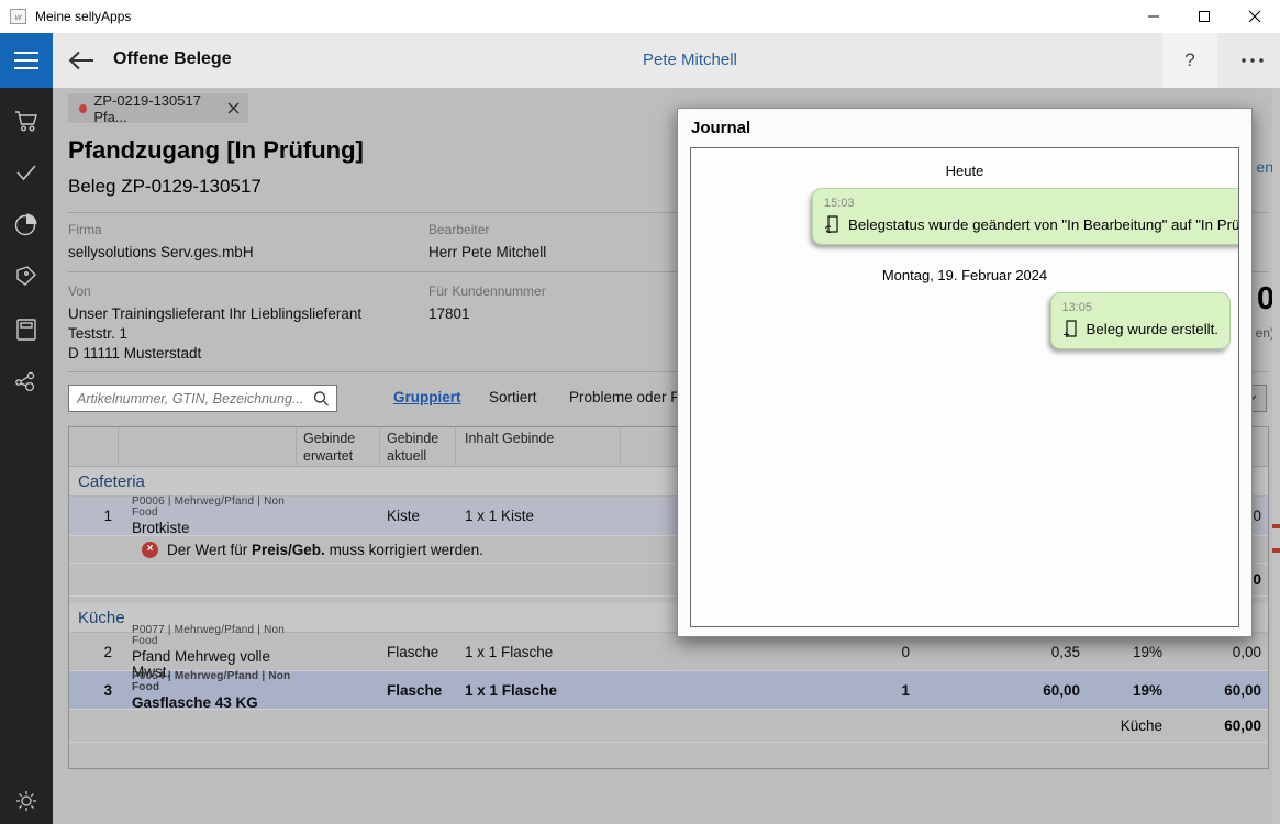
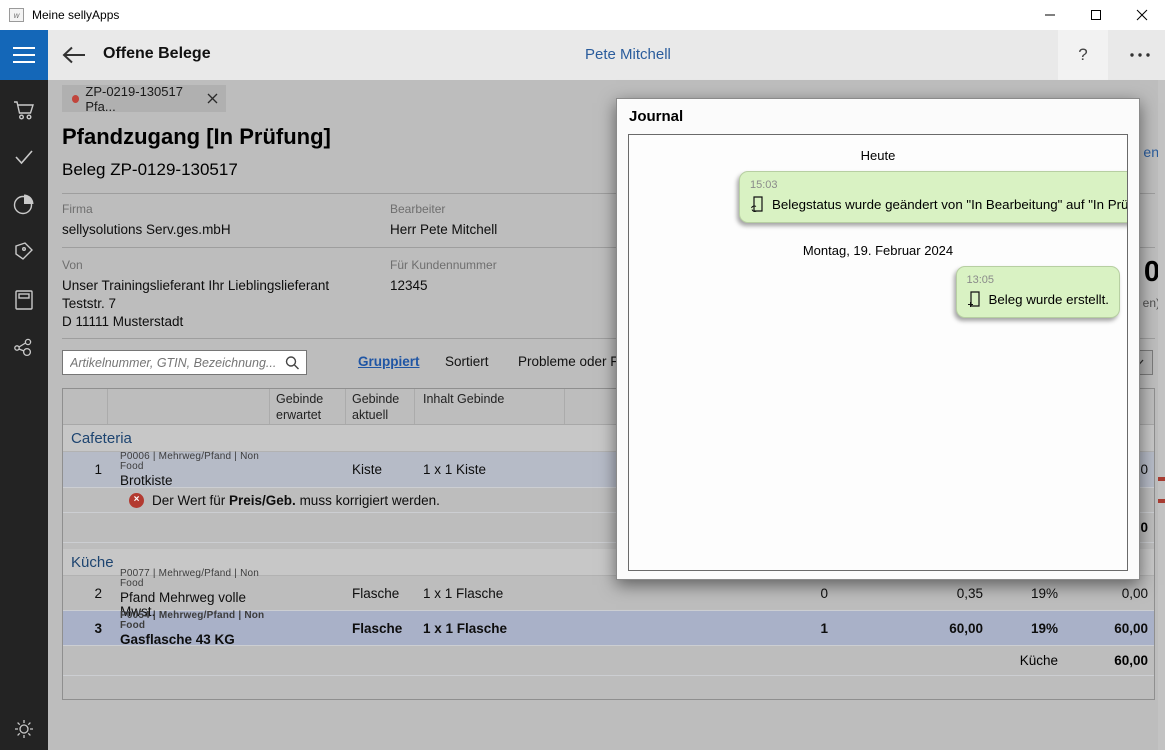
  w
  Meine sellyApps
  Offene Belege
  Pete Mitchell
  ?
  ZP-0219-130517 Pfa...
  Pfandzugang [In Prüfung]
  Beleg ZP-0129-130517
  Firma
  sellysolutions Serv.ges.mbH
  Bearbeiter
  Herr Pete Mitchell
  Von
  Unser Trainingslieferant Ihr Lieblingslieferant
- Teststr. 1
+ Teststr. 7
  D 11111 Musterstadt
  Für Kundennummer
- 17801
+ 12345
  Artikelnummer, GTIN, Bezeichnung...
  Gruppiert
  Sortiert
  Probleme oder F
  en
  0
  Gebinde erwartet
  Gebinde aktuell
  Inhalt Gebinde
  Cafeteria
  1
  P0006 | Mehrweg/Pfand | Non Food
  Brotkiste
  Kiste
  1 x 1 Kiste
  ×
  Der Wert für Preis/Geb. muss korrigiert werden.
  Küche
  2
  P0077 | Mehrweg/Pfand | Non Food
  Pfand Mehrweg volle Mwst.
  Flasche
  1 x 1 Flasche
  0
  0,35
  19%
  0,00
  3
  P0054 | Mehrweg/Pfand | Non Food
  Gasflasche 43 KG
  Flasche
  1 x 1 Flasche
  1
  60,00
  19%
  60,00
  Küche
  60,00
  Journal
  Heute
  15:03
  Belegstatus wurde geändert von "In Bearbeitung" auf "In Prü
  Montag, 19. Februar 2024
  13:05
  Beleg wurde erstellt.
